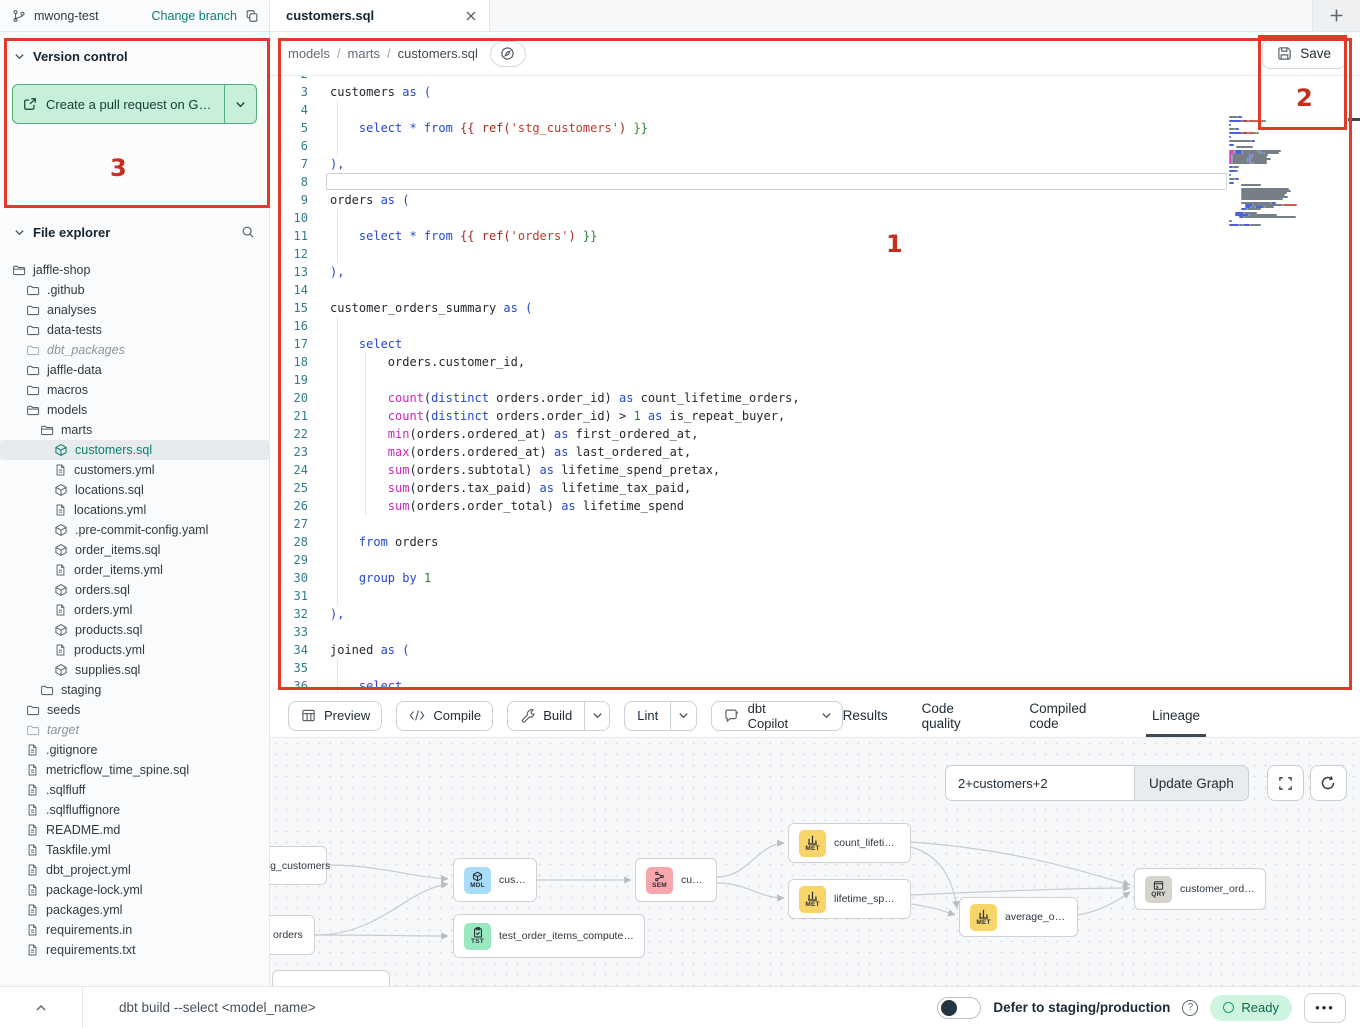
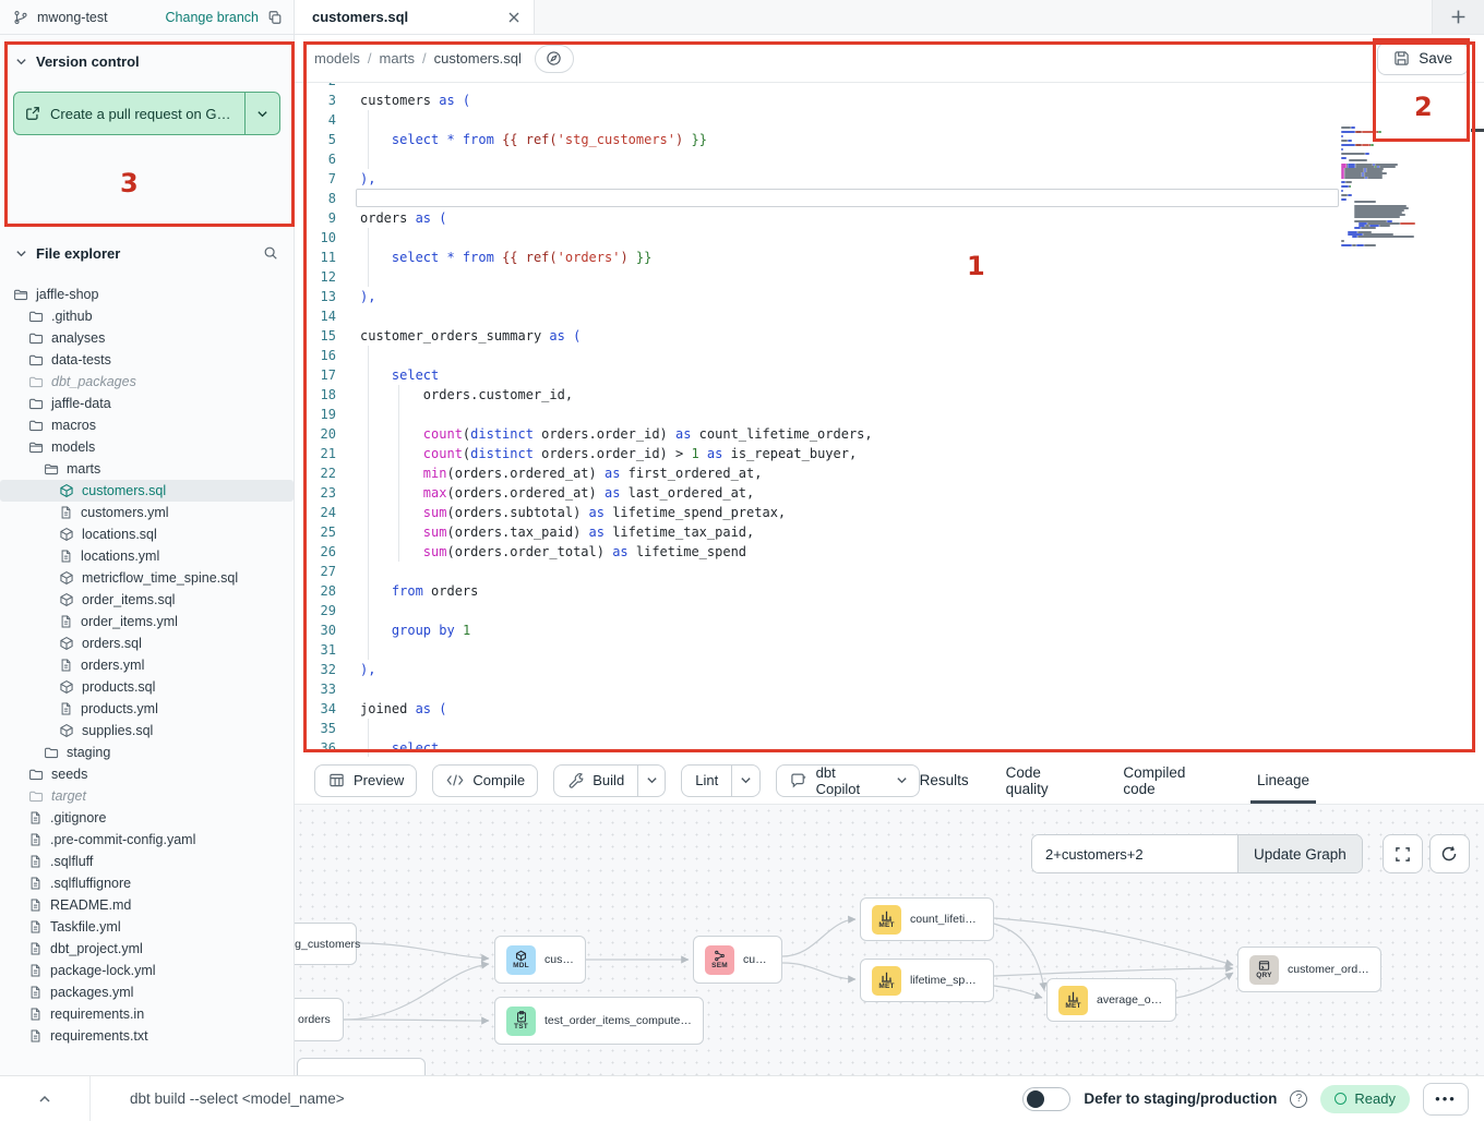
  mwong-test
  Change branch
  customers.sql
  Version control
  Create a pull request on Git…
  File explorer
  jaffle-shop
  .github
  analyses
  data-tests
  dbt_packages
  jaffle-data
  macros
  models
  marts
  customers.sql
  customers.yml
  locations.sql
  locations.yml
- .pre-commit-config.yaml
+ metricflow_time_spine.sql
  order_items.sql
  order_items.yml
  orders.sql
  orders.yml
  products.sql
  products.yml
  supplies.sql
  staging
  seeds
  target
  .gitignore
- metricflow_time_spine.sql
+ .pre-commit-config.yaml
  .sqlfluff
  .sqlfluffignore
  README.md
  Taskfile.yml
  dbt_project.yml
  package-lock.yml
  packages.yml
  requirements.in
  requirements.txt
  models
  /
  marts
  /
  customers.sql
  Save
  3
  customers as (
  4
  5
  select * from {{ ref('stg_customers') }}
  6
  7
  ),
  8
  9
  orders as (
  10
  11
  select * from {{ ref('orders') }}
  12
  13
  ),
  14
  15
  customer_orders_summary as (
  16
  17
  select
  18
  orders.customer_id,
  19
  20
  count(distinct orders.order_id) as count_lifetime_orders,
  21
  count(distinct orders.order_id) > 1 as is_repeat_buyer,
  22
  min(orders.ordered_at) as first_ordered_at,
  23
  max(orders.ordered_at) as last_ordered_at,
  24
  sum(orders.subtotal) as lifetime_spend_pretax,
  25
  sum(orders.tax_paid) as lifetime_tax_paid,
  26
  sum(orders.order_total) as lifetime_spend
  27
  28
  from orders
  29
  30
  group by 1
  31
  32
  ),
  33
  34
  joined as (
  35
  36
  select
  Preview
  Compile
  Build
  Lint
  dbt Copilot
  Results
  Code quality
  Compiled code
  Lineage
  g_customers
  orders
  test_order_items_compute_t
  2+customers+2
  Update Graph
  dbt build --select <model_name>
  Defer to staging/production
  ?
  Ready
  •••
  1
  2
  3
